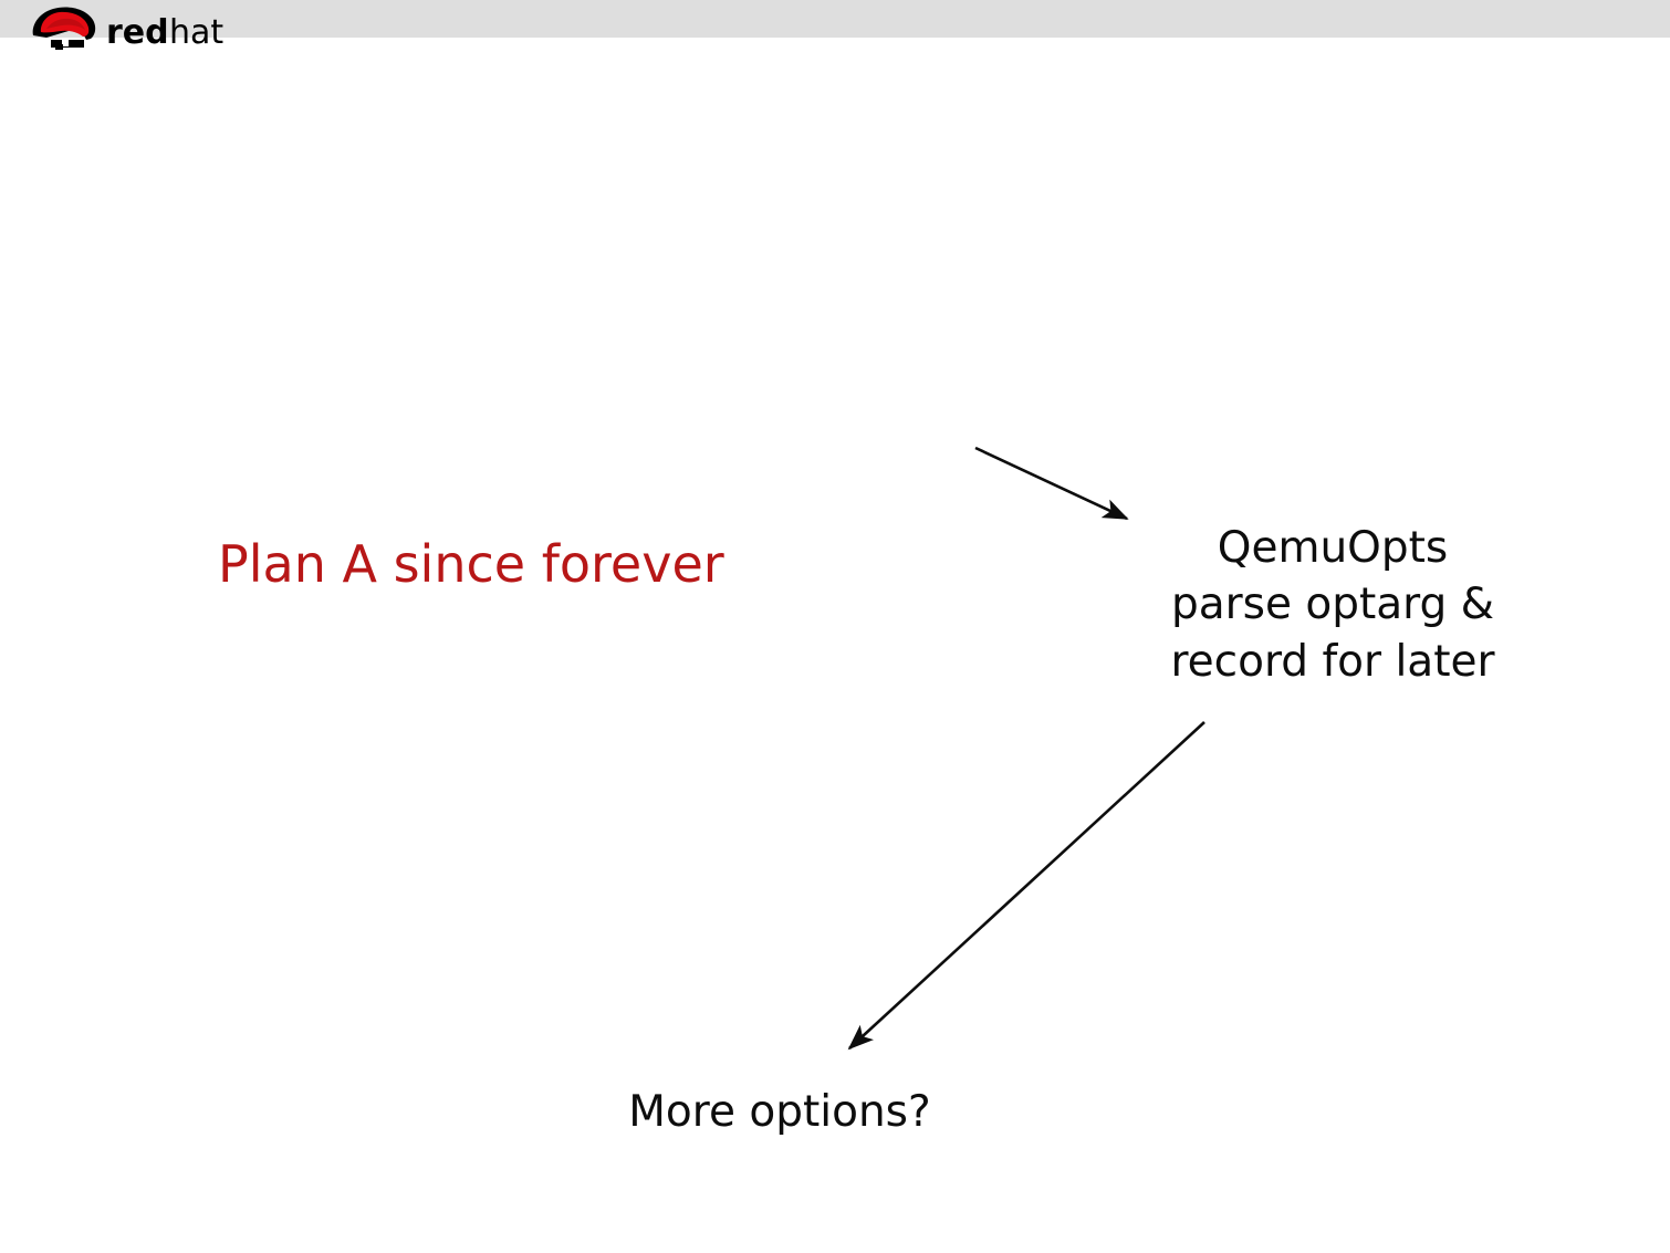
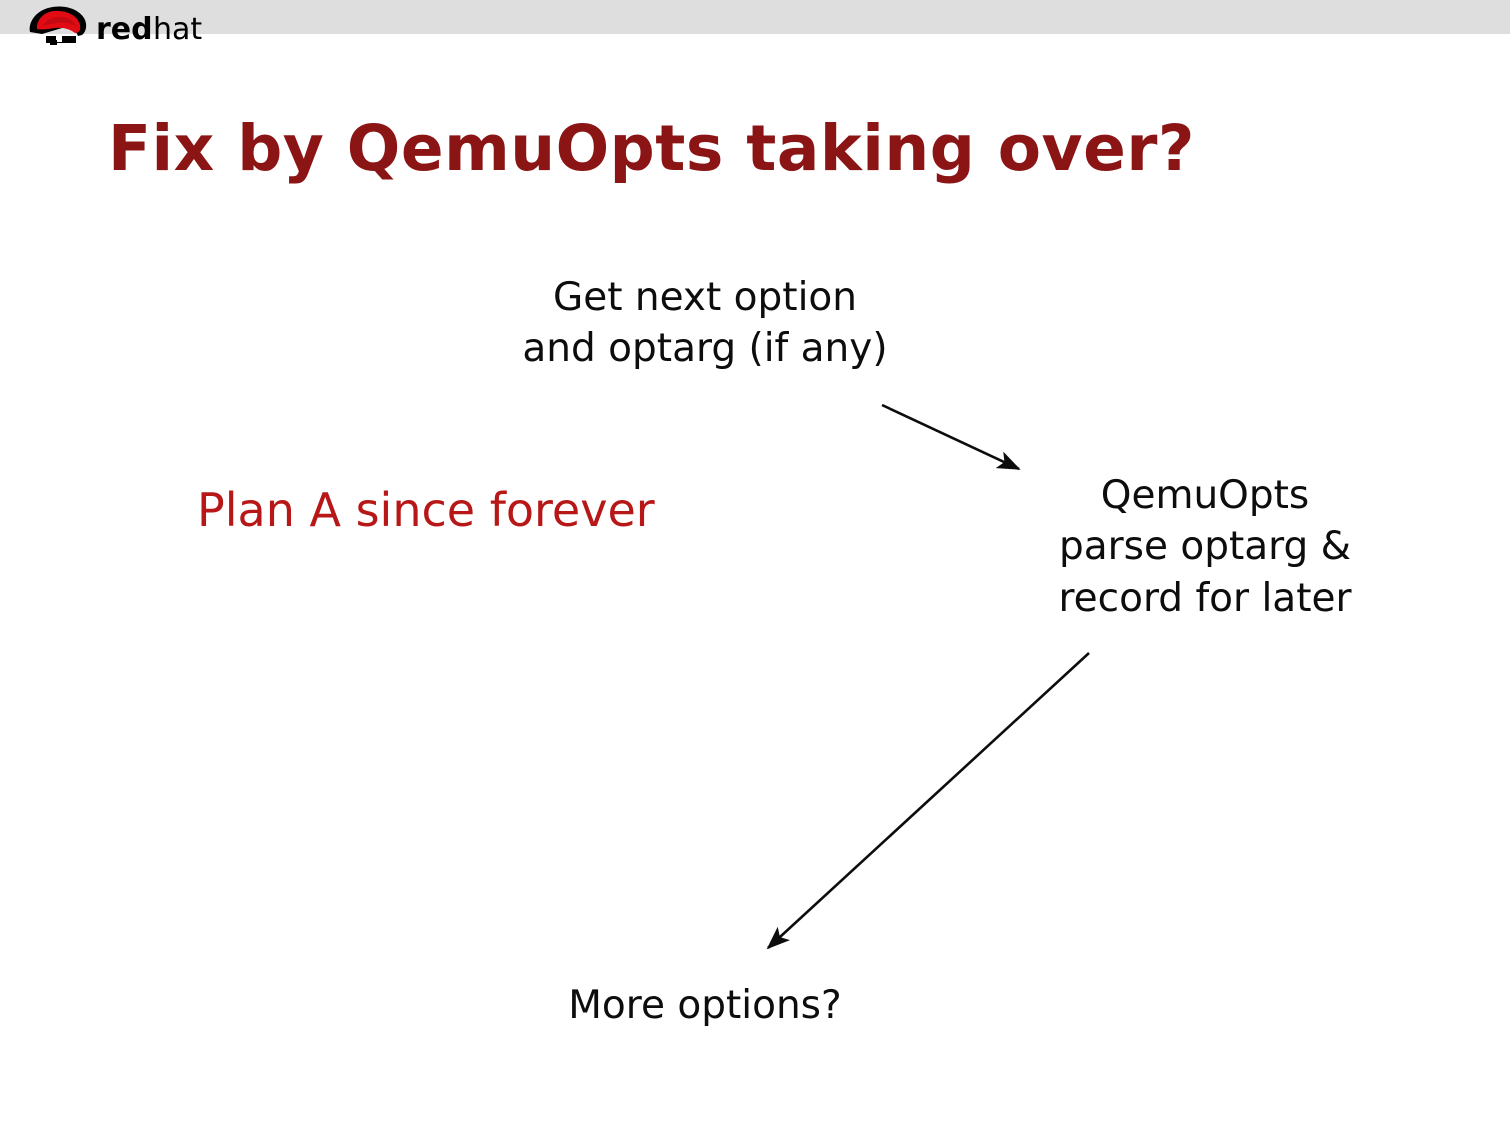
  red
  hat
+ Fix by QemuOpts taking over?
+ Get next option
+ and optarg (if any)
  QemuOpts
  parse optarg &
  record for later
  More options?
  Plan A since forever
